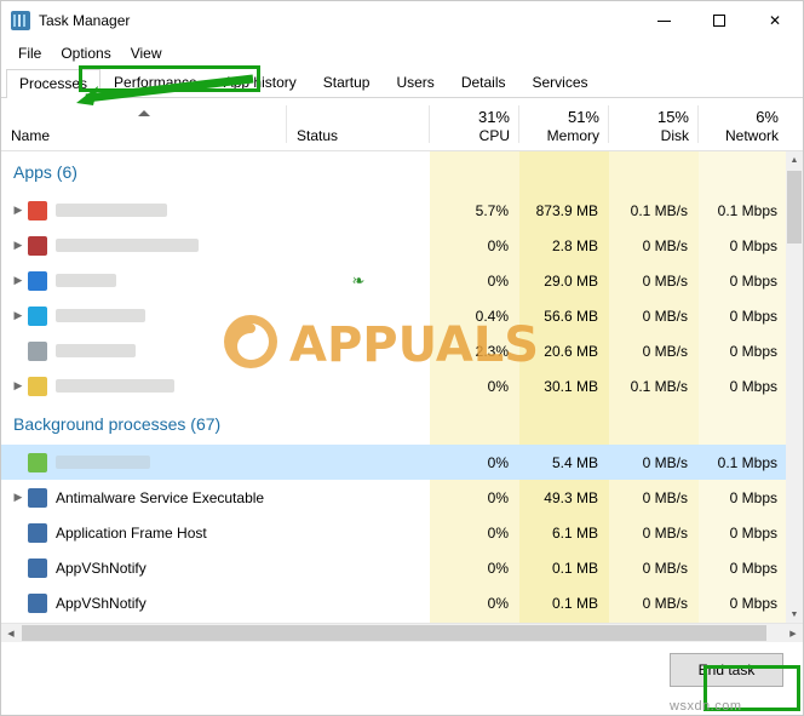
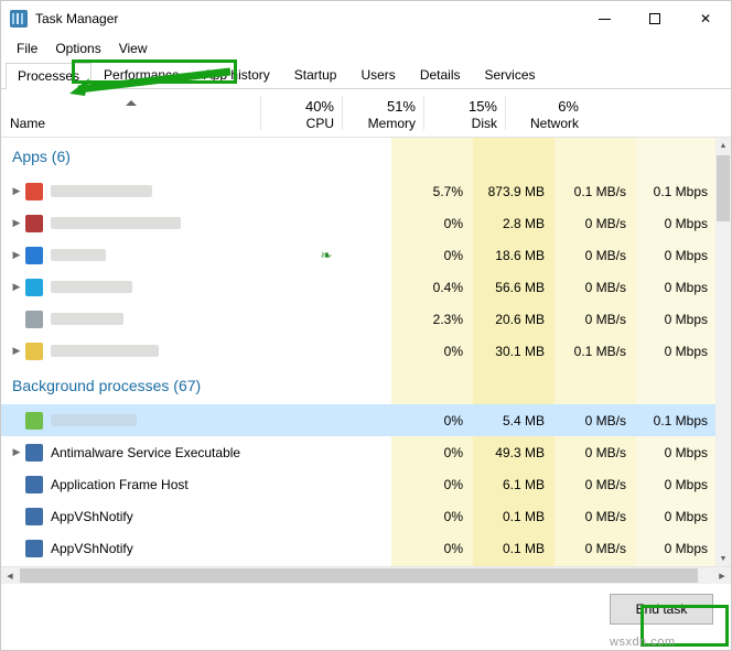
  Task Manager
  ✕
  File
  Options
  View
  Processes
  Performan
  history
  Startup
  Users
  Details
  Services
  Name
- Status
- 31%
+ 40%
  CPU
  51%
  Memory
  15%
  Disk
  6%
  Network
  Apps (6)
  ▶
  5.7%
  873.9 MB
  0.1 MB/s
  0.1 Mbps
  ▶
  0%
  2.8 MB
  0 MB/s
  0 Mbps
  ▶
  ❧
  0%
- 29.0 MB
+ 18.6 MB
  0 MB/s
  0 Mbps
  ▶
  0.4%
  56.6 MB
  0 MB/s
  0 Mbps
  2.3%
  20.6 MB
  0 MB/s
  0 Mbps
  ▶
  0%
  30.1 MB
  0.1 MB/s
  0 Mbps
  Background processes (67)
  0%
  5.4 MB
  0 MB/s
  0.1 Mbps
  ▶
  Antimalware Service Executable
  0%
  49.3 MB
  0 MB/s
  0 Mbps
  Application Frame Host
  0%
  6.1 MB
  0 MB/s
  0 Mbps
  AppVShNotify
  0%
  0.1 MB
  0 MB/s
  0 Mbps
  AppVShNotify
  0%
  0.1 MB
  0 MB/s
  0 Mbps
  End task
- APPUALS
  wsxdn.com
